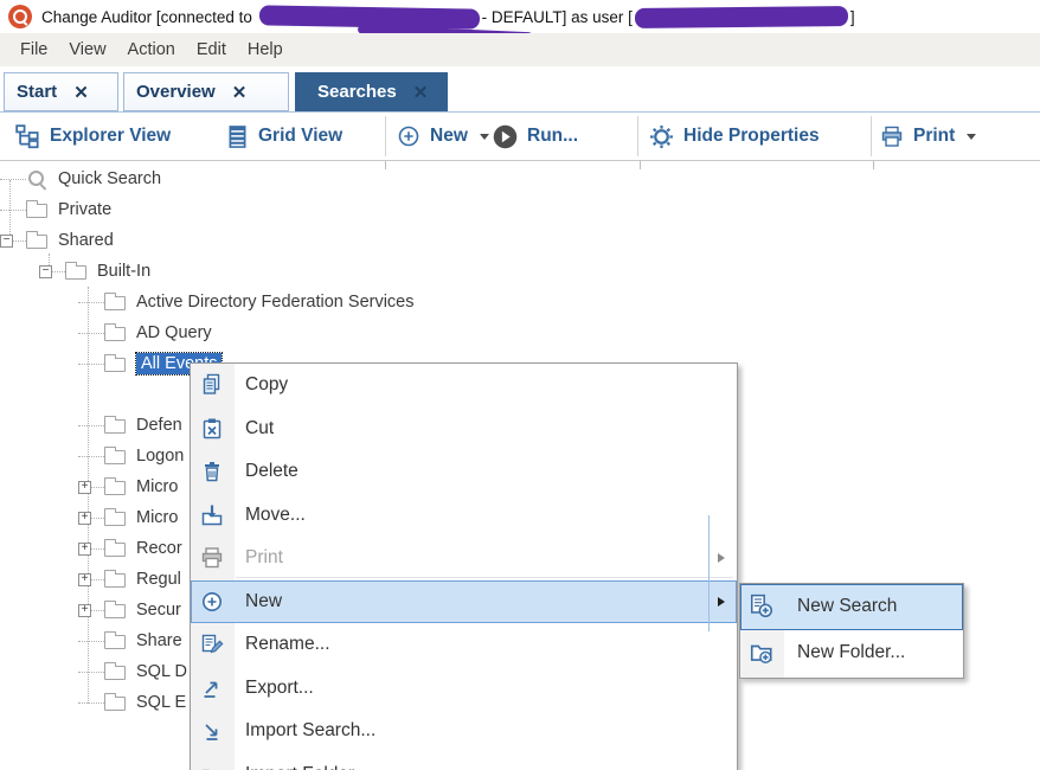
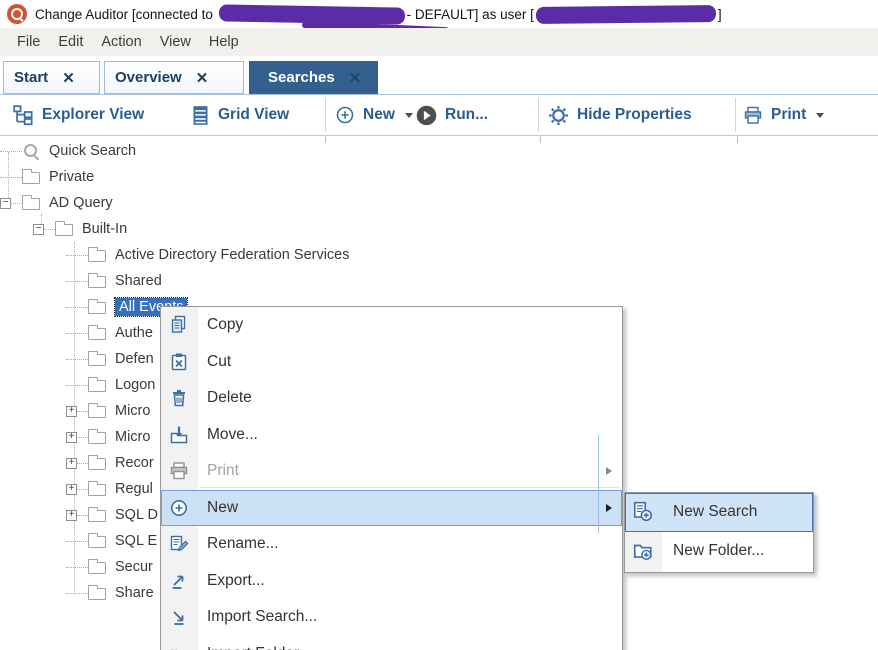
  Change Auditor [connected to
  - DEFAULT] as user [
  ]
  File
- View
+ Edit
  Action
- Edit
+ View
  Help
  Start
  Overview
  Searches
  Explorer View
  Grid View
  New
  Run...
  Hide Properties
  Print
  Quick Search
  Private
- Shared
+ AD Query
  Built-In
  Active Directory Federation Services
- AD Query
+ Shared
+ Authe
  Defen
  Logon
  Micro
  Micro
  Recor
  Regul
- Secur
+ SQL D
- Share
+ SQL E
- SQL D
+ Secur
- SQL E
+ Share
  Copy
  Cut
  Delete
  Move...
  Print
  New
  Rename...
  Export...
  Import Search...
  New Search
  New Folder...
